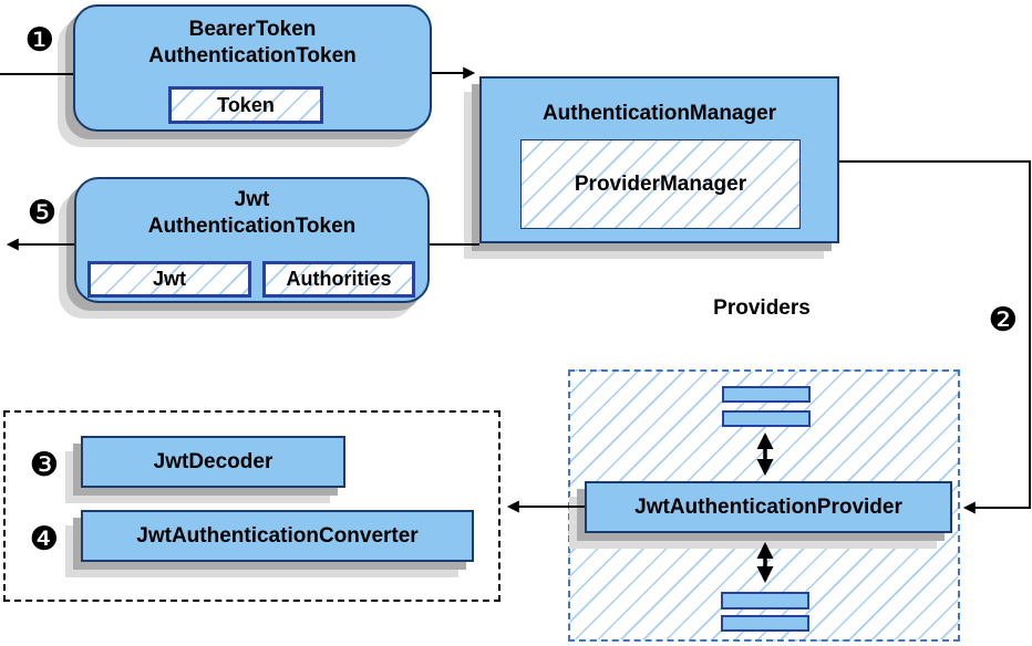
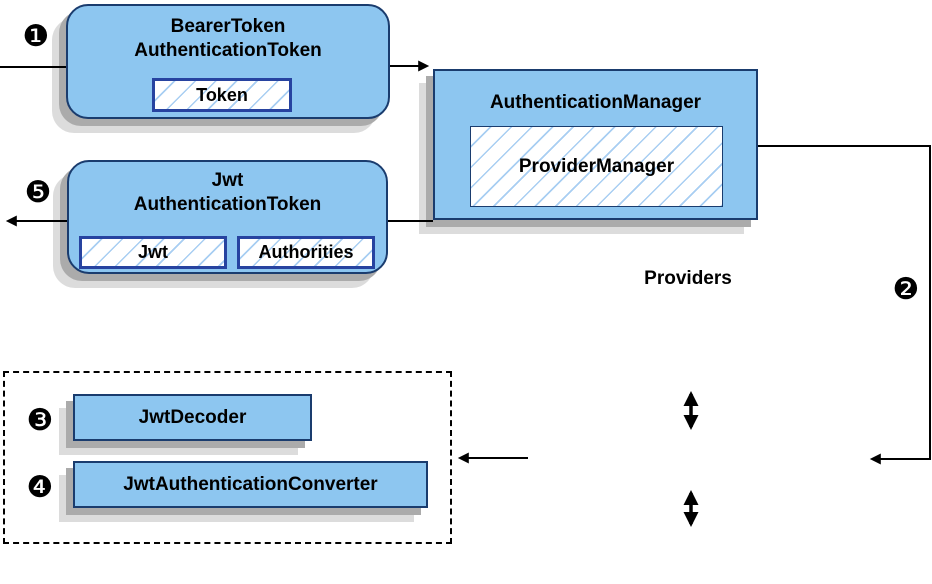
  BearerToken
  AuthenticationToken
  Token
  AuthenticationManager
  ProviderManager
  Jwt
  AuthenticationToken
  Jwt
  Authorities
  Providers
- JwtAuthenticationProvider
  JwtDecoder
  JwtAuthenticationConverter
  ❶
  ❷
  ❸
  ❹
  ❺
